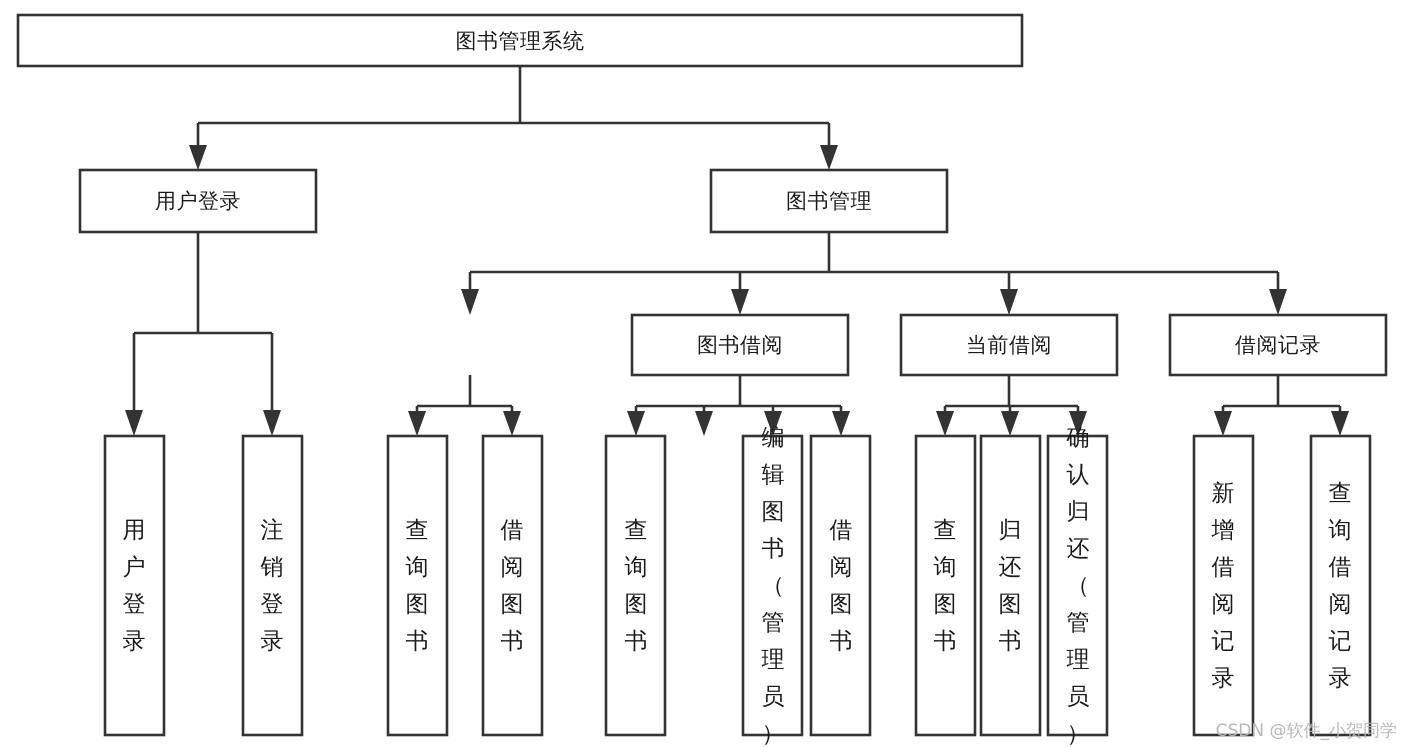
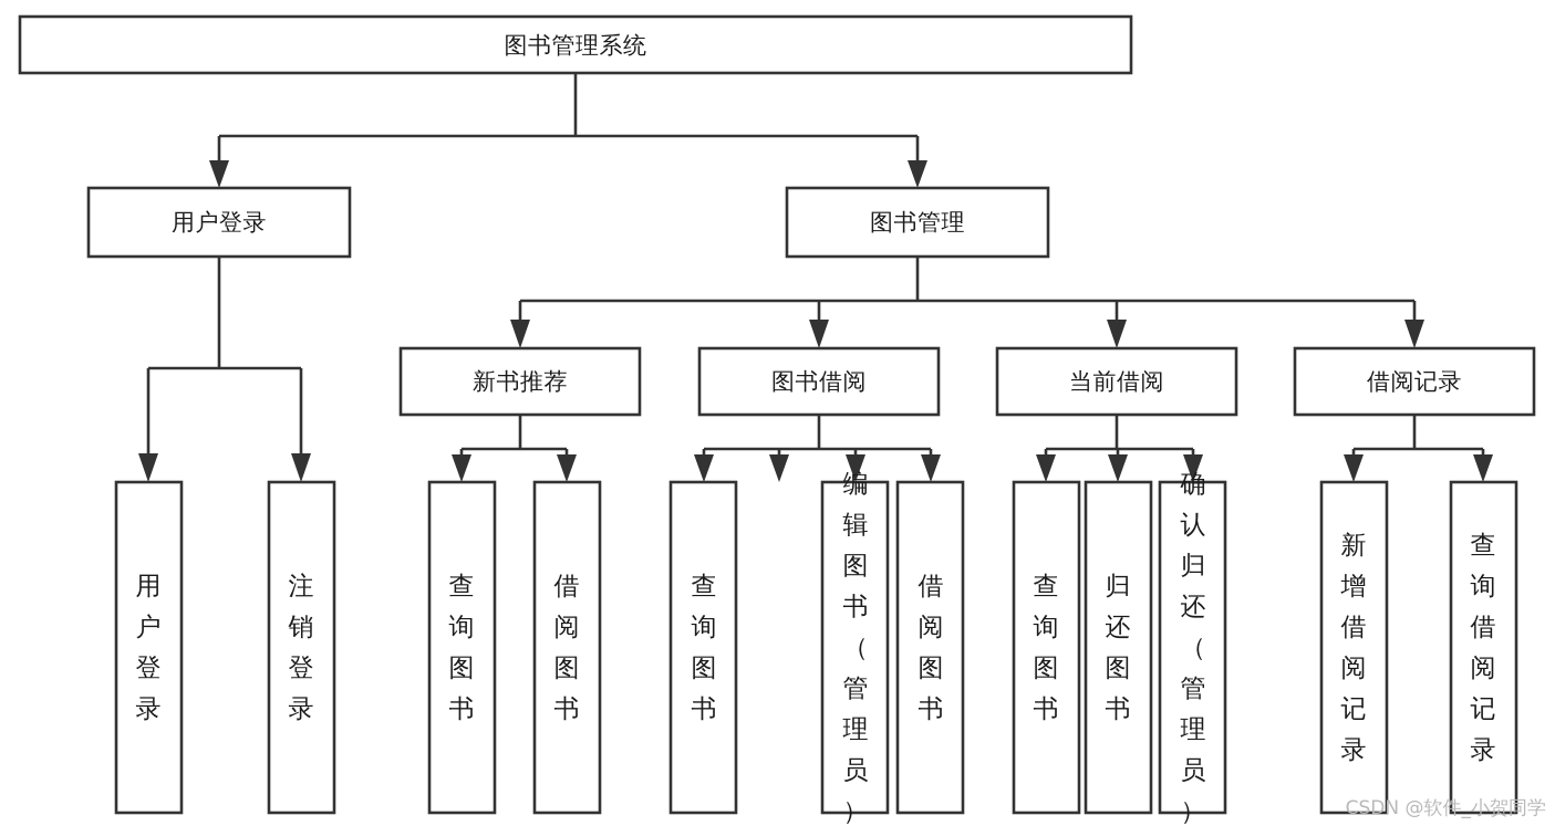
  图书管理系统
  用户登录
  图书管理
+ 新书推荐
  图书借阅
  当前借阅
  借阅记录
  用户登录
  注销登录
  查询图书
  借阅图书
  查询图书
  编辑图书（管理员）
  借阅图书
  查询图书
  归还图书
  确认归还（管理员）
  新增借阅记录
  查询借阅记录
  CSDN @软件_小贺同学
